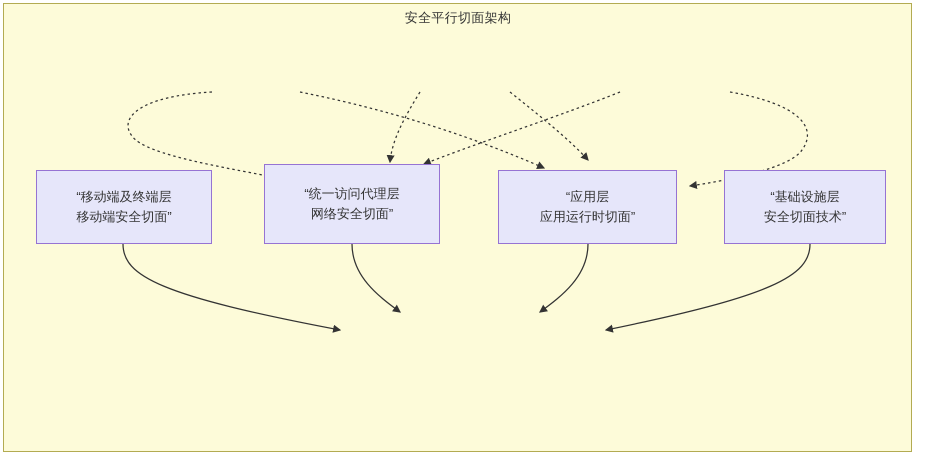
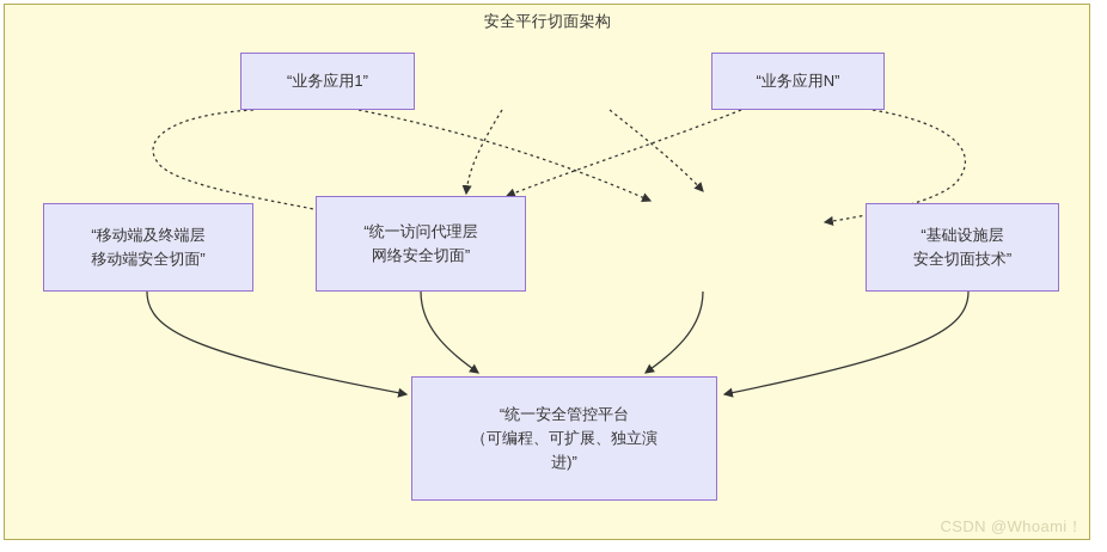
  安全平行切面架构
+ “业务应用1”
+ “业务应用N”
  “移动端及终端层
  移动端安全切面”
  “统一访问代理层
  网络安全切面”
- “应用层
- 应用运行时切面”
  “基础设施层
  安全切面技术”
+ “统一安全管控平台
+ （可编程、可扩展、独立演
+ 进)”
+ CSDN @Whoami！
